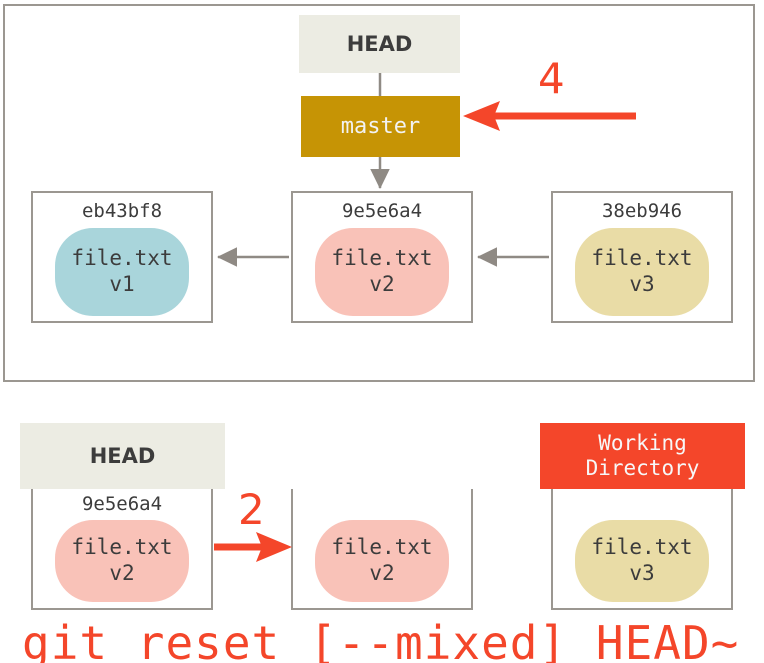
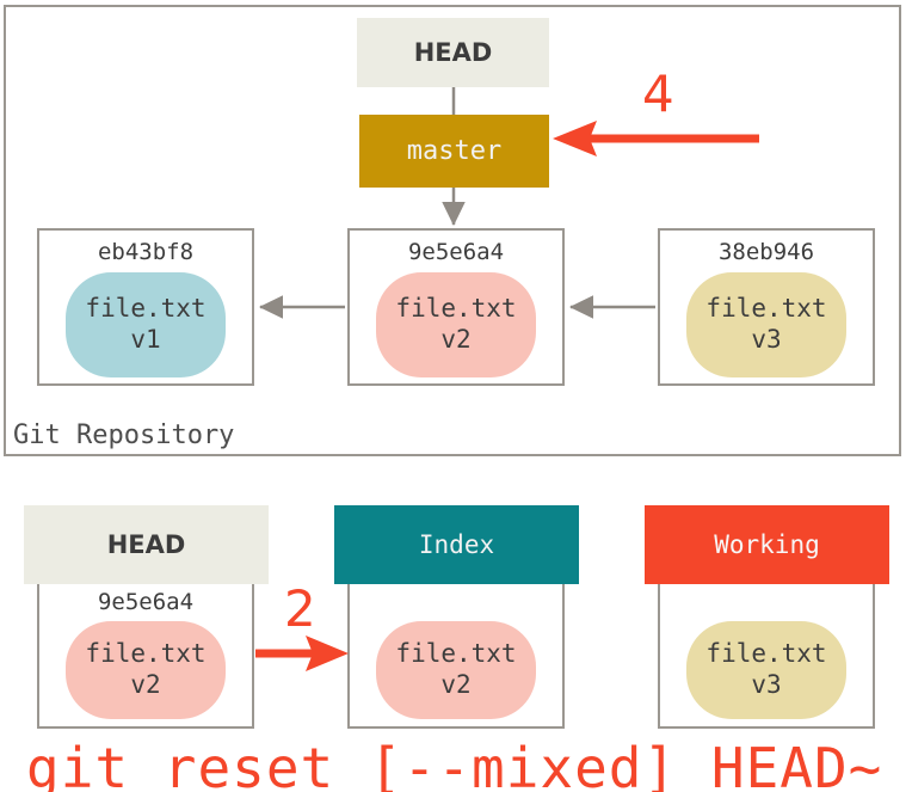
+ Git Repository
  HEAD
  master
  eb43bf8
  file.txt
  v1
  9e5e6a4
  file.txt
  v2
  38eb946
  file.txt
  v3
  HEAD
  9e5e6a4
  file.txt
  v2
+ Index
  file.txt
  v2
  Working
- Directory
  file.txt
  v3
  4
  2
  git reset [--mixed] HEAD~
